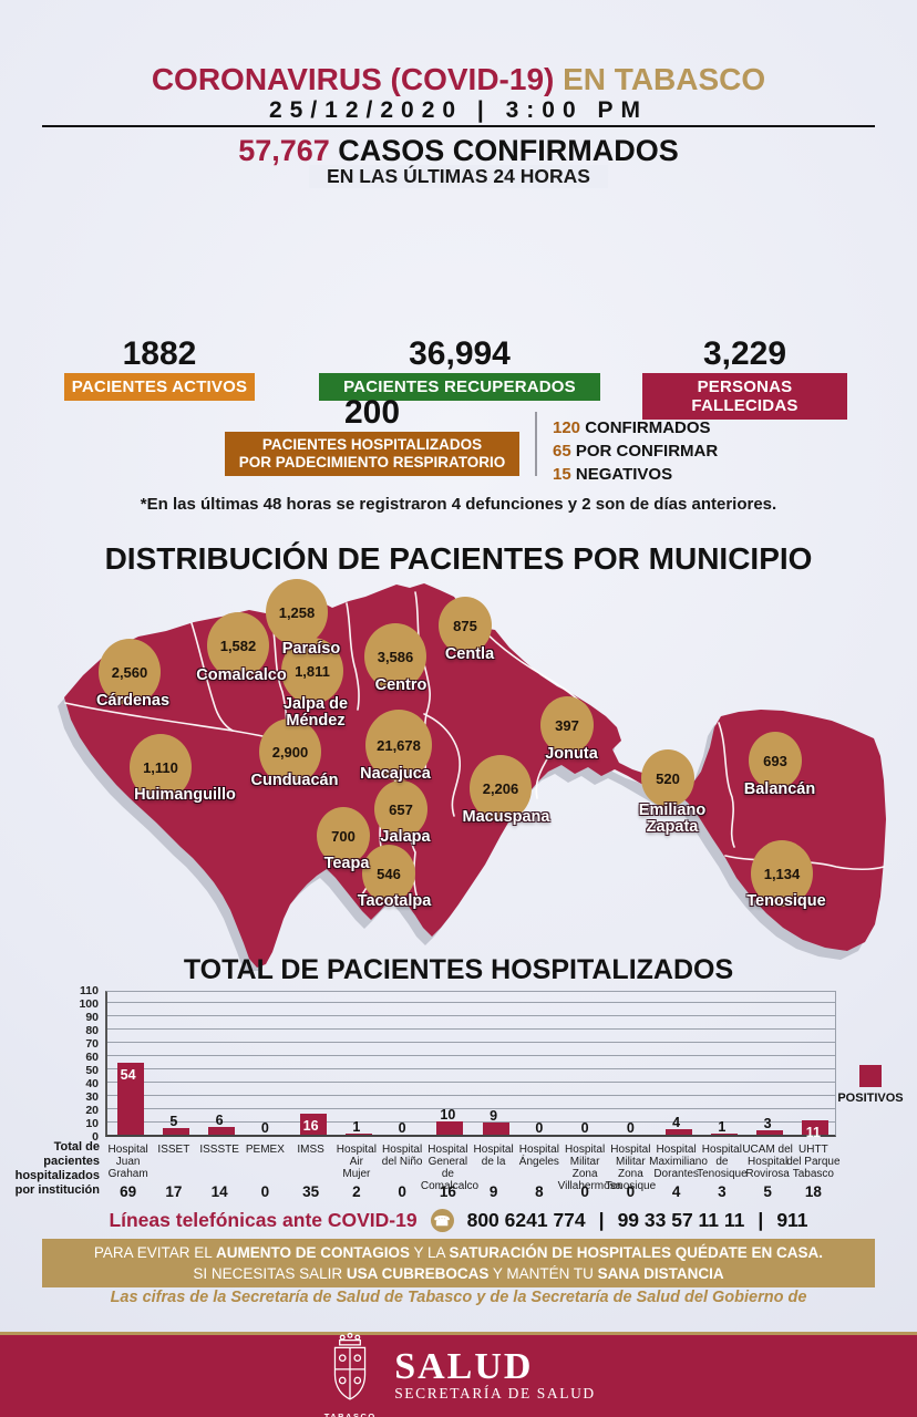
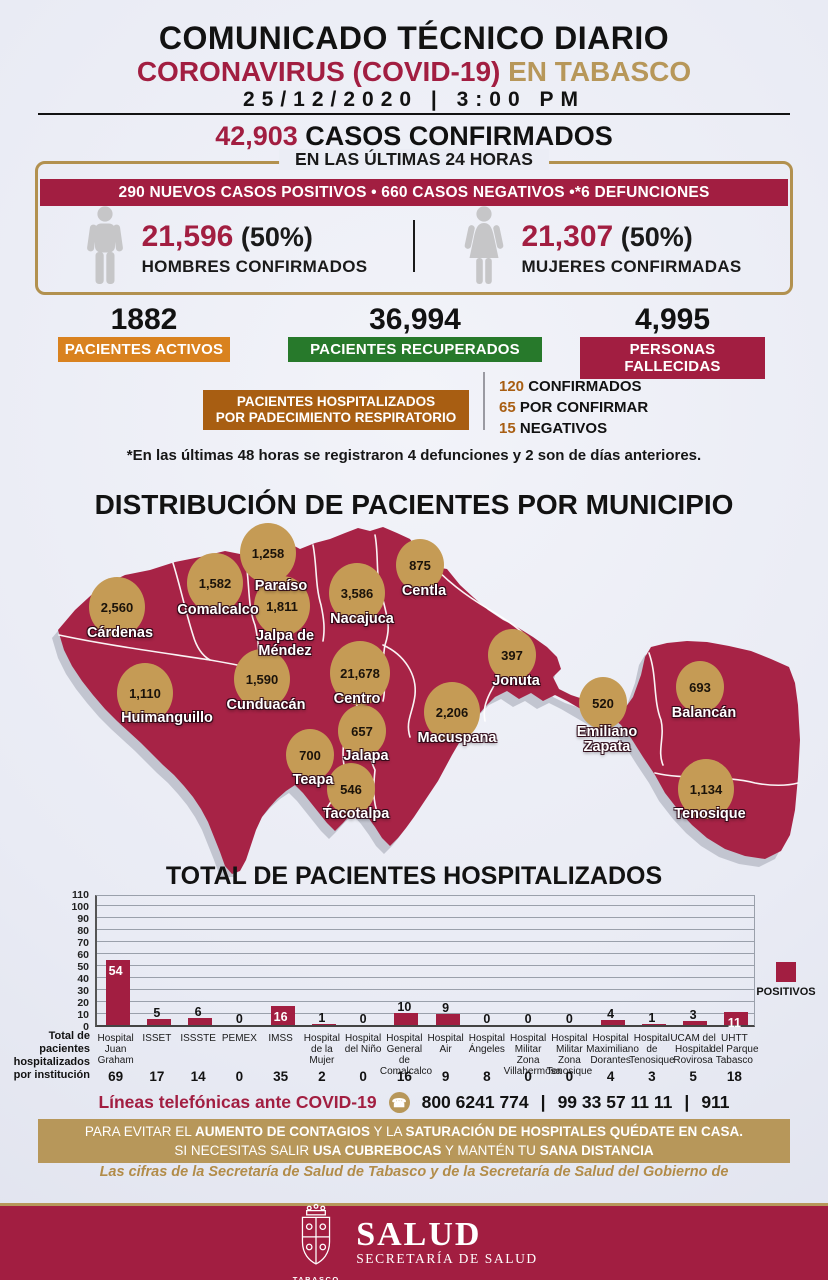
+ COMUNICADO TÉCNICO DIARIO
  CORONAVIRUS (COVID-19) EN TABASCO
  25/12/2020 | 3:00 PM
- 57,767 CASOS CONFIRMADOS
+ 42,903 CASOS CONFIRMADOS
  EN LAS ÚLTIMAS 24 HORAS
+ 290 NUEVOS CASOS POSITIVOS • 660 CASOS NEGATIVOS •*6 DEFUNCIONES
+ 21,596 (50%)
+ HOMBRES CONFIRMADOS
+ 21,307 (50%)
+ MUJERES CONFIRMADAS
  1882
  PACIENTES ACTIVOS
  36,994
  PACIENTES RECUPERADOS
- 3,229
+ 4,995
  PERSONAS FALLECIDAS
- 200
  PACIENTES HOSPITALIZADOS
  POR PADECIMIENTO RESPIRATORIO
  120 CONFIRMADOS
  65 POR CONFIRMAR
  15 NEGATIVOS
  *En las últimas 48 horas se registraron 4 defunciones y 2 son de días anteriores.
  DISTRIBUCIÓN DE PACIENTES POR MUNICIPIO
  2,560
  Cárdenas
  1,582
  Comalcalco
  1,258
  Paraíso
  1,811
  Jalpa de Méndez
  3,586
- Centro
+ Nacajuca
  875
  Centla
  21,678
- Nacajuca
+ Centro
  397
  Jonuta
  1,110
  Huimanguillo
- 2,900
+ 1,590
  Cunduacán
  657
  Jalapa
  2,206
  Macuspana
  700
  Teapa
  546
  Tacotalpa
  520
  Emiliano Zapata
  693
  Balancán
  1,134
  Tenosique
  TOTAL DE PACIENTES HOSPITALIZADOS
  Total de
  pacientes
  hospitalizados
  por institución
  POSITIVOS
  0
  10
  20
  30
  40
  50
  60
  70
  80
  90
  100
  110
  54
  Hospital
  Juan Graham
  69
  5
  ISSET
  17
  6
  ISSSTE
  14
  0
  PEMEX
  0
  16
  IMSS
  35
  1
  Hospital
- Air
+ de la
  Mujer
  2
  0
  Hospital
  del Niño
  0
  10
  Hospital
  General de
  Comalcalc
  16
  9
  Hospital
- de la
+ Air
  9
  0
  Hospital
  Ángeles
  8
  0
  Hospital
  Militar Zona
  Villahermo
  0
  0
  Hospital
  Militar Zona
  Tenosique
  0
  4
  Hospital
  Maximilian
  Dorantes
  4
  1
  Hospital de
  Tenosique
  3
  3
  UCAM del
  Hospital
  Rovirosa
  5
  11
  UHTT
  del Parque
  Tabasco
  18
  Líneas telefónicas ante COVID-19
  ☎
  800 6241 774
  |
  99 33 57 11 11
  |
  911
  PARA EVITAR EL AUMENTO DE CONTAGIOS Y LA SATURACIÓN DE HOSPITALES QUÉDATE EN CASA.
  SI NECESITAS SALIR USA CUBREBOCAS Y MANTÉN TU SANA DISTANCIA
  Las cifras de la Secretaría de Salud de Tabasco y de la Secretaría de Salud del Gobierno de
  TABASCO
  SALUD
  SECRETARÍA DE SALUD
